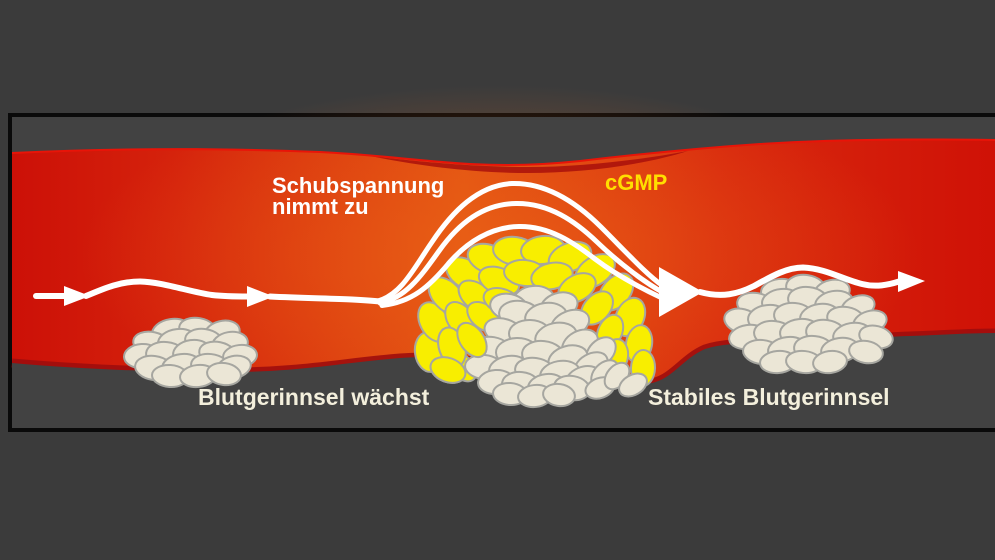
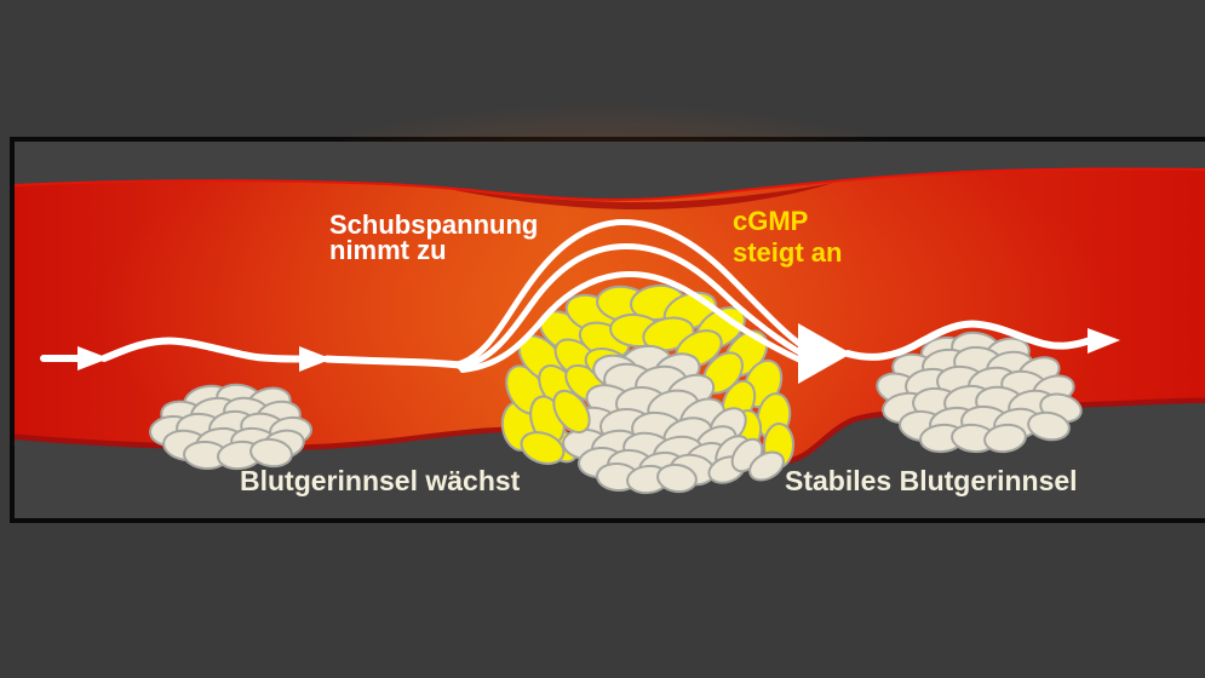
  Schubspannung
  nimmt zu
  cGMP
+ steigt an
  Blutgerinnsel wächst
  Stabiles Blutgerinnsel
